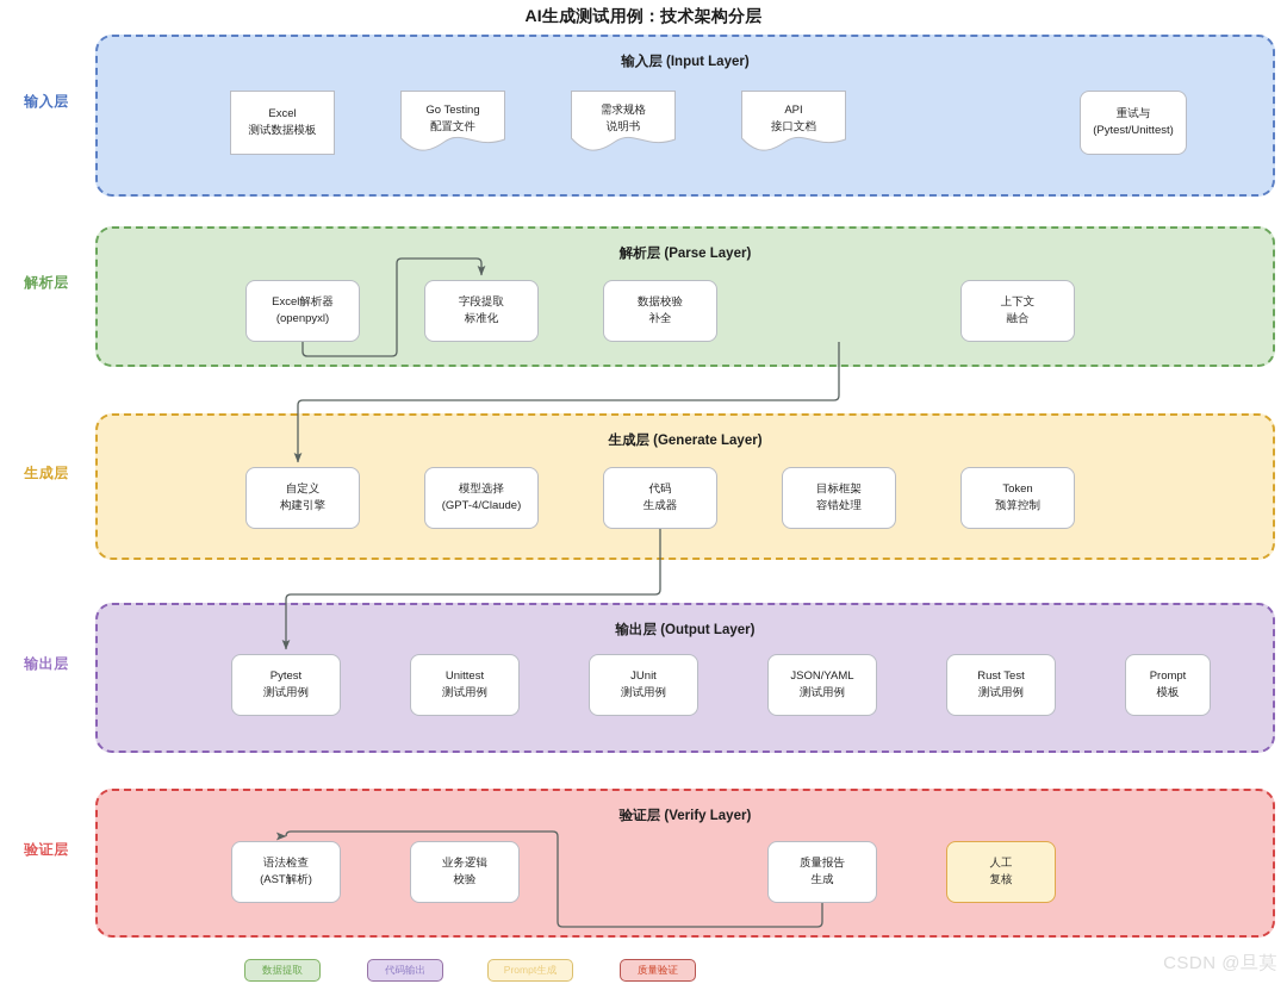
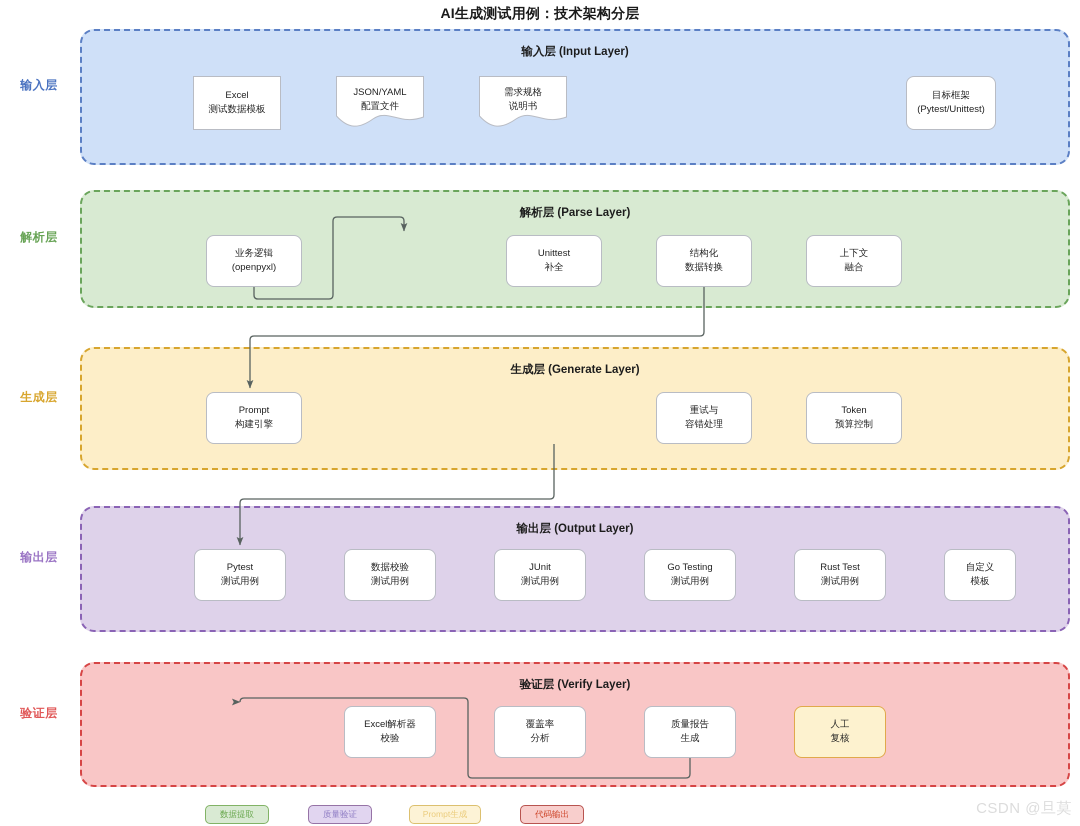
  AI生成测试用例：技术架构分层
  输入层
  输入层 (Input Layer)
  解析层
  解析层 (Parse Layer)
  生成层
  生成层 (Generate Layer)
  输出层
  输出层 (Output Layer)
  验证层
  验证层 (Verify Layer)
  数据提取
- 代码输出
+ 质量验证
  Prompt生成
- 质量验证
+ 代码输出
  CSDN @旦莫
  Excel
  测试数据模板
- Go Testing
+ JSON/YAML
  配置文件
  需求规格
  说明书
- API
- 接口文档
- 重试与
+ 目标框架
  (Pytest/Unittest)
- Excel解析器
+ 业务逻辑
  (openpyxl)
- 字段提取
- 标准化
- 数据校验
+ Unittest
  补全
+ 结构化
+ 数据转换
  上下文
  融合
- 自定义
+ Prompt
  构建引擎
- 模型选择
- (GPT-4/Claude)
- 代码
- 生成器
- 目标框架
+ 重试与
  容错处理
  Token
  预算控制
  Pytest
  测试用例
- Unittest
+ 数据校验
  测试用例
  JUnit
  测试用例
- JSON/YAML
+ Go Testing
  测试用例
  Rust Test
  测试用例
- Prompt
+ 自定义
  模板
- 语法检查
- (AST解析)
- 业务逻辑
+ Excel解析器
  校验
+ 覆盖率
+ 分析
  质量报告
  生成
  人工
  复核
